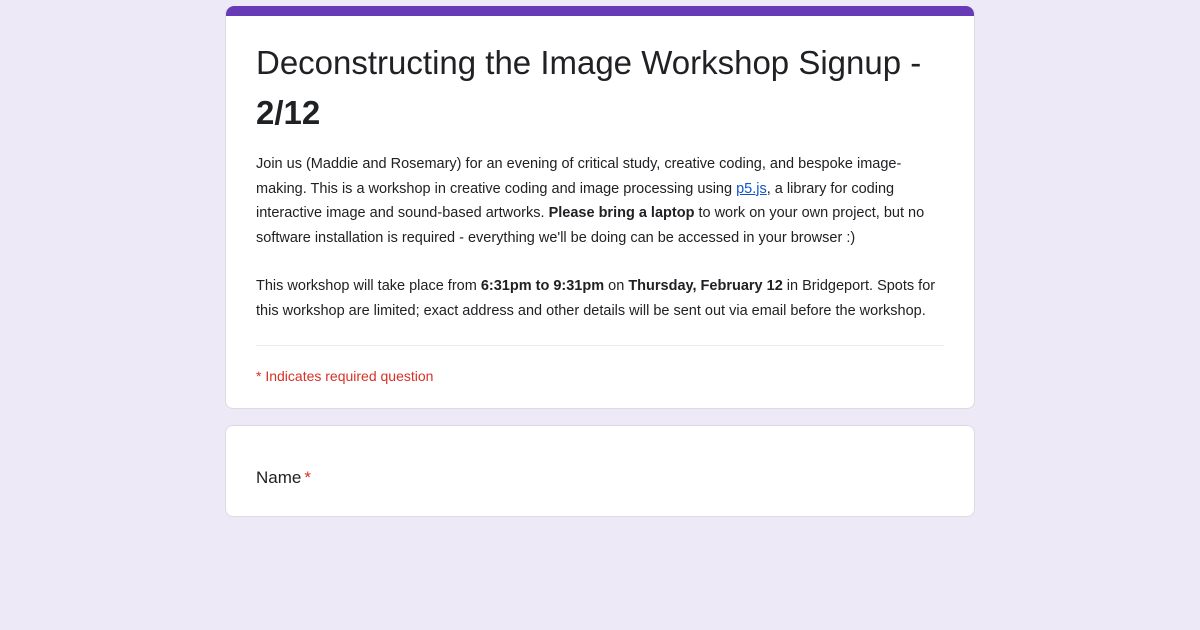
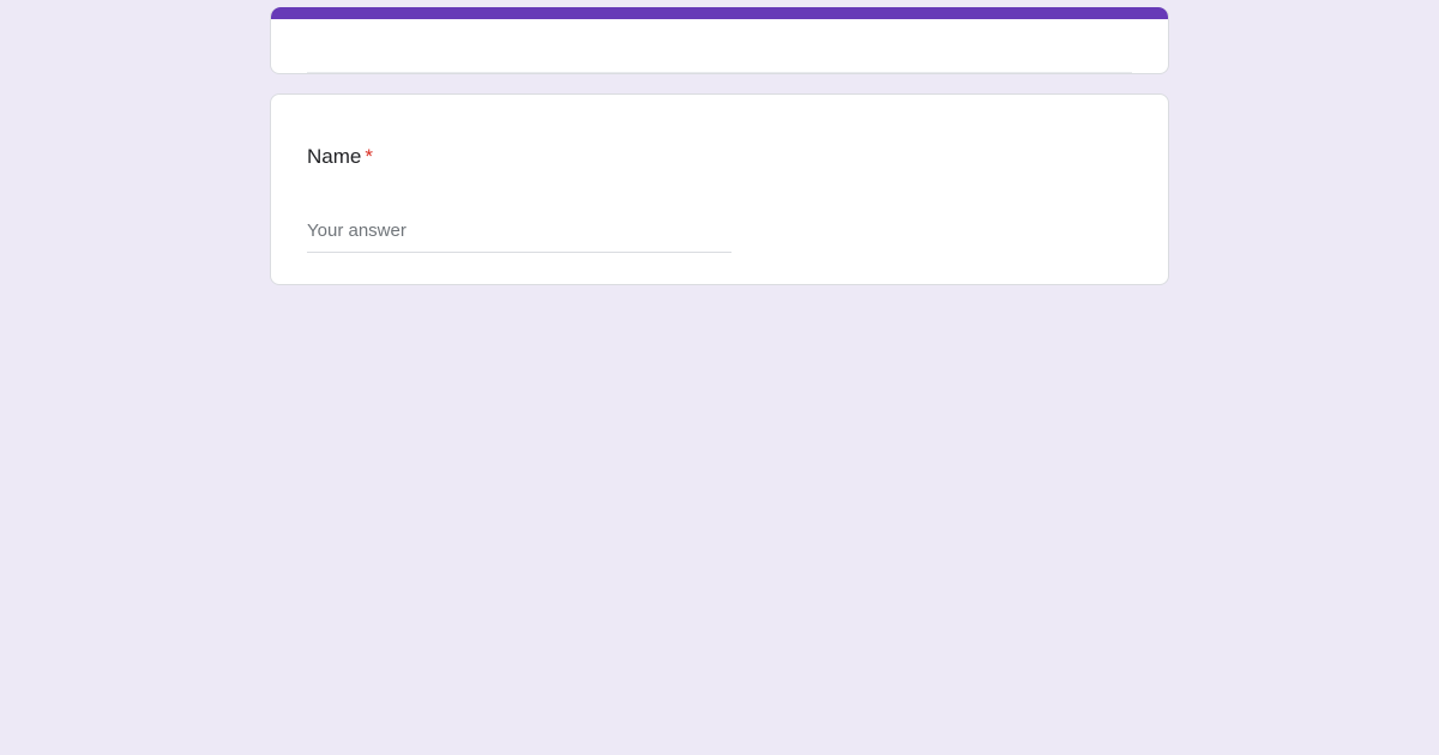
- Deconstructing the Image Workshop Signup - 2/12
- Join us (Maddie and Rosemary) for an evening of critical study, creative coding, and bespoke image-making. This is a workshop in creative coding and image processing using p5.js, a library for coding interactive image and sound-based artworks. Please bring a laptop to work on your own project, but no software installation is required - everything we'll be doing can be accessed in your browser :)
- This workshop will take place from 6:31pm to 9:31pm on Thursday, February 12 in Bridgeport. Spots for this workshop are limited; exact address and other details will be sent out via email before the workshop.
- * Indicates required question
  Name *
+ Your answer
